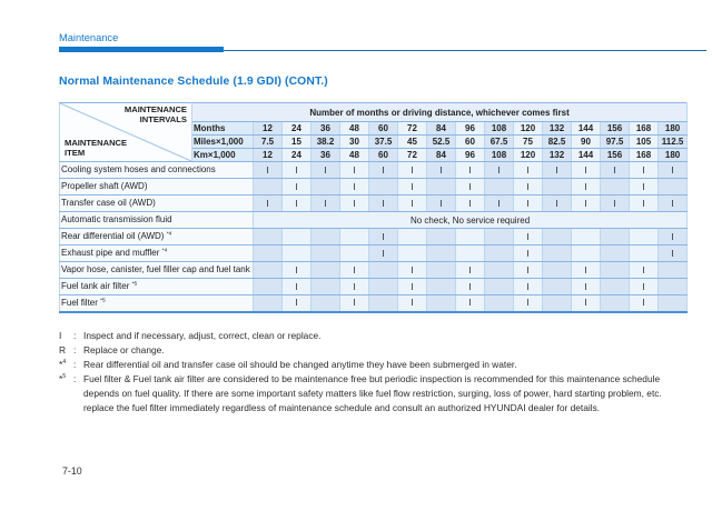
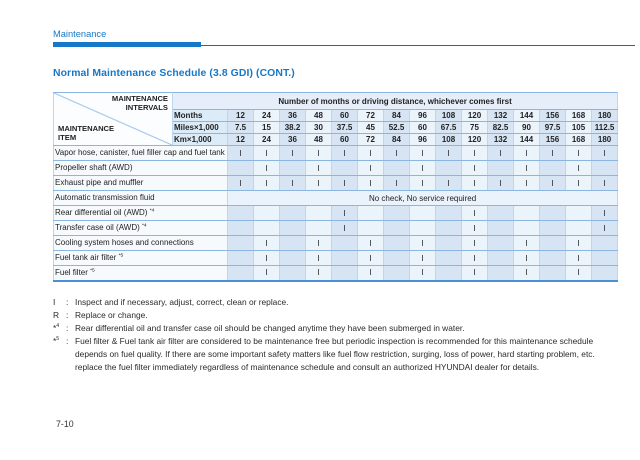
  Maintenance
- Normal Maintenance Schedule (1.9 GDI) (CONT.)
+ Normal Maintenance Schedule (3.8 GDI) (CONT.)
  MAINTENANCE INTERVALSMAINTENANCE ITEM	Number of months or driving distance, whichever comes first
  Months	12	24	36	48	60	72	84	96	108	120	132	144	156	168	180
  Miles×1,000	7.5	15	38.2	30	37.5	45	52.5	60	67.5	75	82.5	90	97.5	105	112.5
  Km×1,000	12	24	36	48	60	72	84	96	108	120	132	144	156	168	180
- Cooling system hoses and connections	I	I	I	I	I	I	I	I	I	I	I	I	I	I	I
+ Vapor hose, canister, fuel filler cap and fuel tank	I	I	I	I	I	I	I	I	I	I	I	I	I	I	I
  Propeller shaft (AWD)		I		I		I		I		I		I		I
- Transfer case oil (AWD)	I	I	I	I	I	I	I	I	I	I	I	I	I	I	I
+ Exhaust pipe and muffler	I	I	I	I	I	I	I	I	I	I	I	I	I	I	I
  Automatic transmission fluid	No check, No service required
  Rear differential oil (AWD)					I					I					I
- Exhaust pipe and muffler					I					I					I
+ Transfer case oil (AWD)					I					I					I
- Vapor hose, canister, fuel filler cap and fuel tank		I		I		I		I		I		I		I
+ Cooling system hoses and connections		I		I		I		I		I		I		I
  Fuel tank air filter		I		I		I		I		I		I		I
  Fuel filter		I		I		I		I		I		I		I
  I
  :
  Inspect and if necessary, adjust, correct, clean or replace.
  R
  :
  Replace or change.
  :
  Rear differential oil and transfer case oil should be changed anytime they have been submerged in water.
  :
  Fuel filter & Fuel tank air filter are considered to be maintenance free but periodic inspection is recommended for this maintenance schedule depends on fuel quality. If there are some important safety matters like fuel flow restriction, surging, loss of power, hard starting problem, etc. replace the fuel filter immediately regardless of maintenance schedule and consult an authorized HYUNDAI dealer for details.
  7-10
